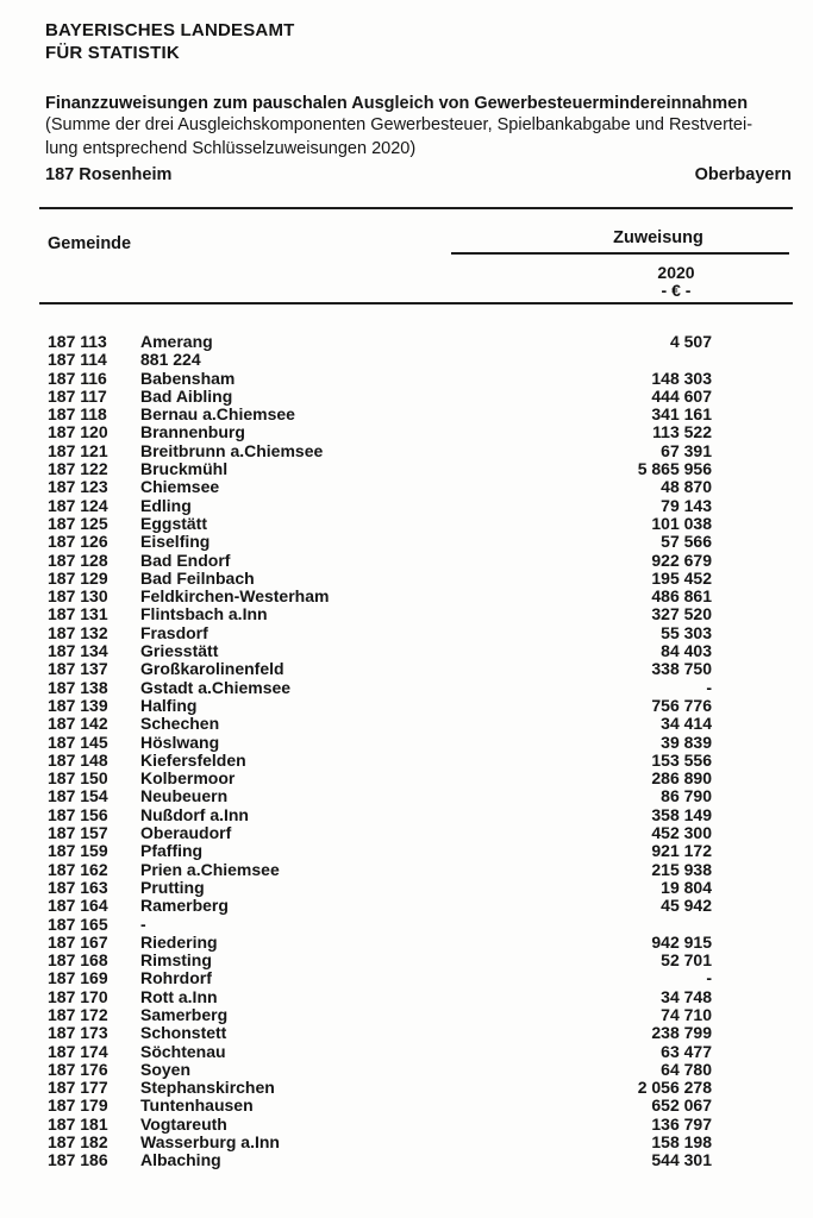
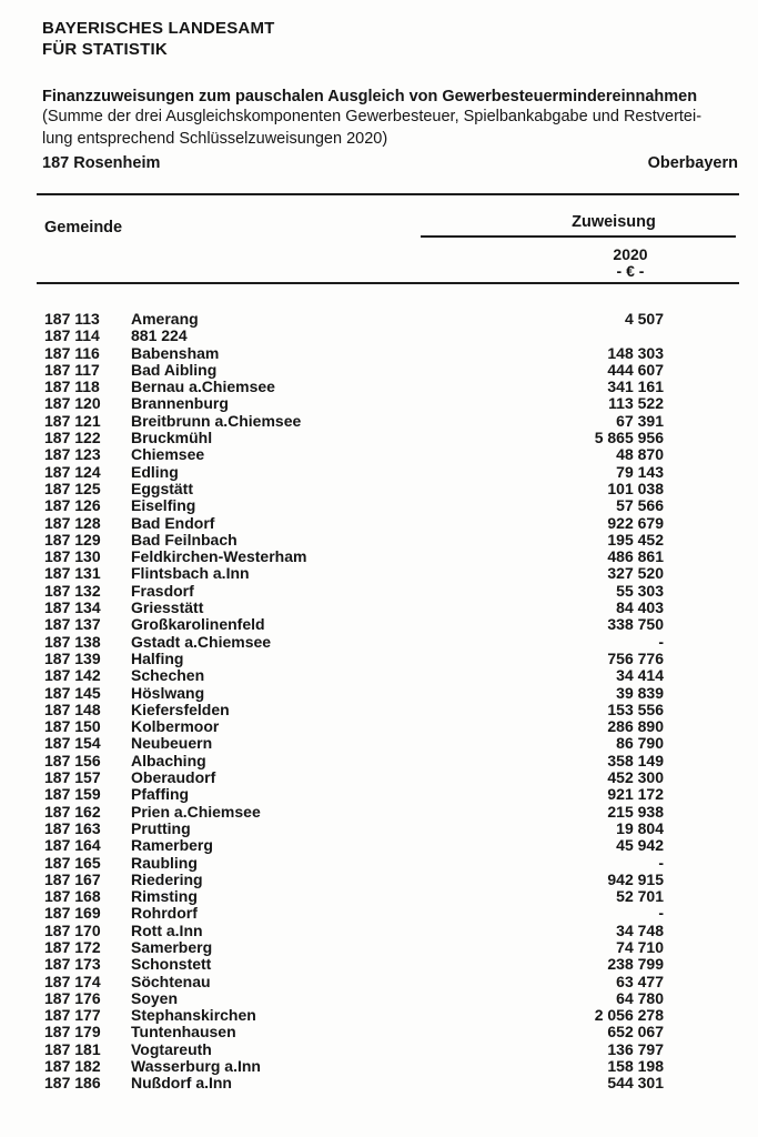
  BAYERISCHES LANDESAMT
  FÜR STATISTIK
  Finanzzuweisungen zum pauschalen Ausgleich von Gewerbesteuermindereinnahmen
  (Summe der drei Ausgleichskomponenten Gewerbesteuer, Spielbankabgabe und Restvertei-
  lung entsprechend Schlüsselzuweisungen 2020)
  187 Rosenheim
  Oberbayern
  Gemeinde
  Zuweisung
  2020
  - € -
  187 113
  Amerang
  4 507
  187 114
  881 224
  187 116
  Babensham
  148 303
  187 117
  Bad Aibling
  444 607
  187 118
  Bernau a.Chiemsee
  341 161
  187 120
  Brannenburg
  113 522
  187 121
  Breitbrunn a.Chiemsee
  67 391
  187 122
  Bruckmühl
  5 865 956
  187 123
  Chiemsee
  48 870
  187 124
  Edling
  79 143
  187 125
  Eggstätt
  101 038
  187 126
  Eiselfing
  57 566
  187 128
  Bad Endorf
  922 679
  187 129
  Bad Feilnbach
  195 452
  187 130
  Feldkirchen-Westerham
  486 861
  187 131
  Flintsbach a.Inn
  327 520
  187 132
  Frasdorf
  55 303
  187 134
  Griesstätt
  84 403
  187 137
  Großkarolinenfeld
  338 750
  187 138
  Gstadt a.Chiemsee
  -
  187 139
  Halfing
  756 776
  187 142
  Schechen
  34 414
  187 145
  Höslwang
  39 839
  187 148
  Kiefersfelden
  153 556
  187 150
  Kolbermoor
  286 890
  187 154
  Neubeuern
  86 790
  187 156
- Nußdorf a.Inn
+ Albaching
  358 149
  187 157
  Oberaudorf
  452 300
  187 159
  Pfaffing
  921 172
  187 162
  Prien a.Chiemsee
  215 938
  187 163
  Prutting
  19 804
  187 164
  Ramerberg
  45 942
  187 165
+ Raubling
  -
  187 167
  Riedering
  942 915
  187 168
  Rimsting
  52 701
  187 169
  Rohrdorf
  -
  187 170
  Rott a.Inn
  34 748
  187 172
  Samerberg
  74 710
  187 173
  Schonstett
  238 799
  187 174
  Söchtenau
  63 477
  187 176
  Soyen
  64 780
  187 177
  Stephanskirchen
  2 056 278
  187 179
  Tuntenhausen
  652 067
  187 181
  Vogtareuth
  136 797
  187 182
  Wasserburg a.Inn
  158 198
  187 186
- Albaching
+ Nußdorf a.Inn
  544 301
